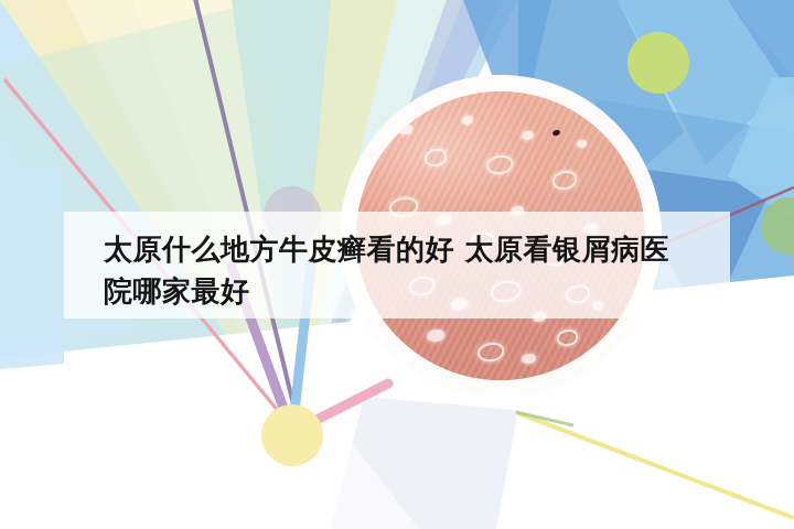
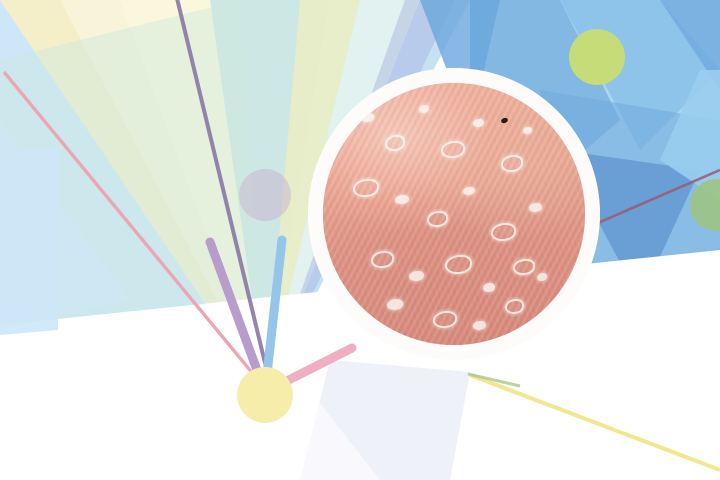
- 太原什么地方牛皮癣看的好 太原看银屑病医院哪家最好
